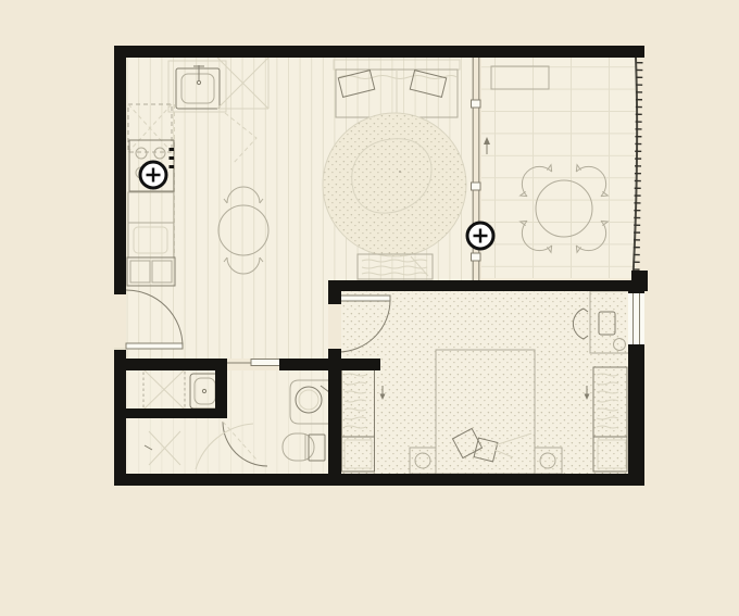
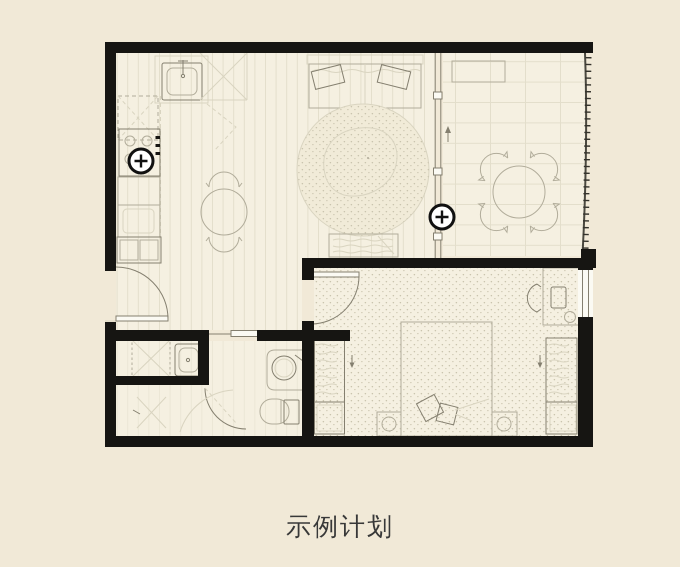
+ 示例计划
